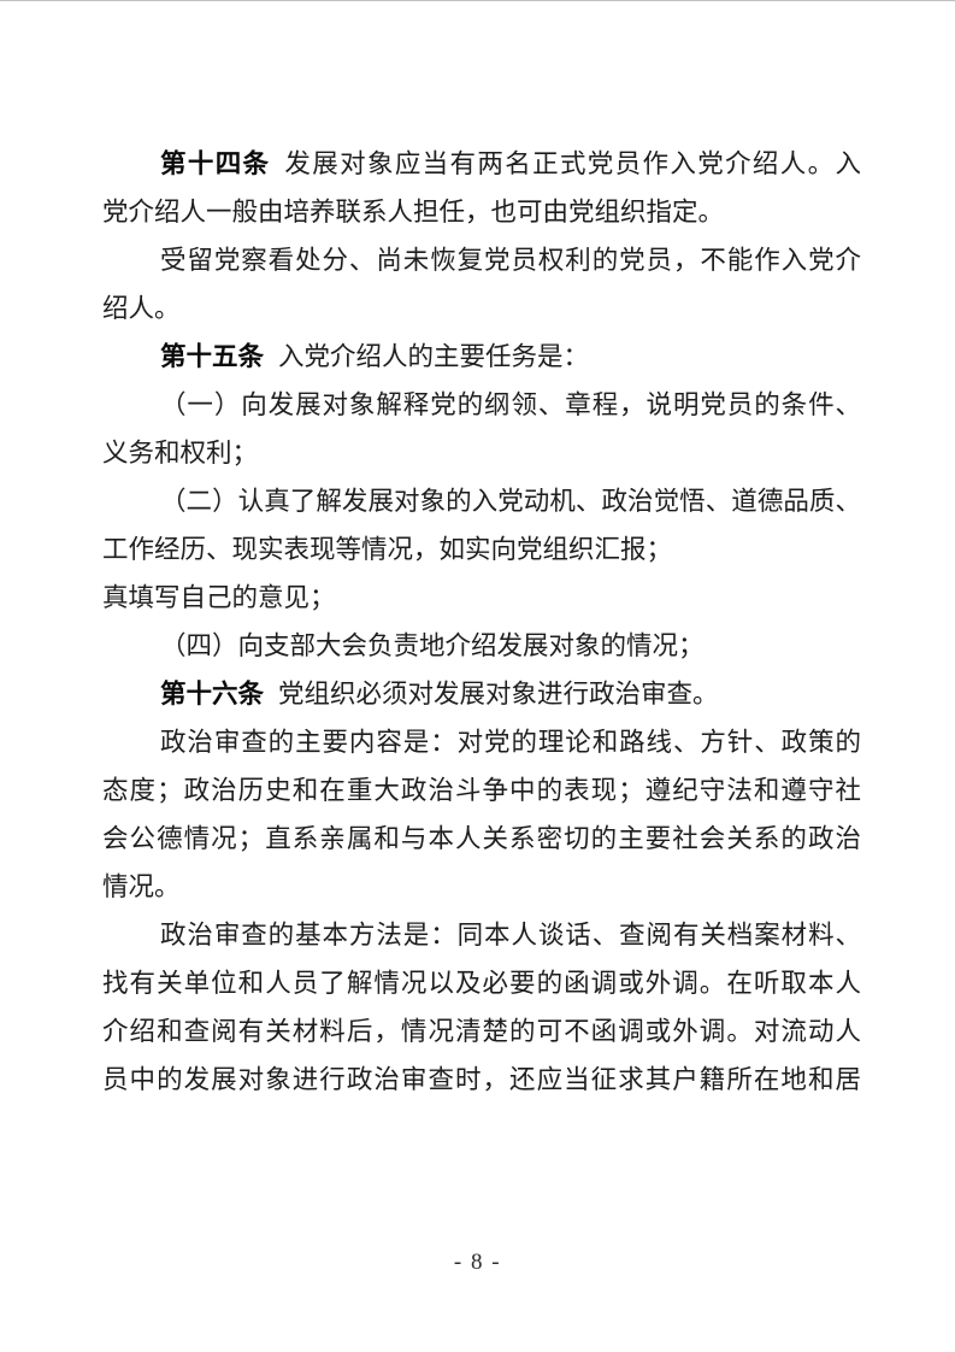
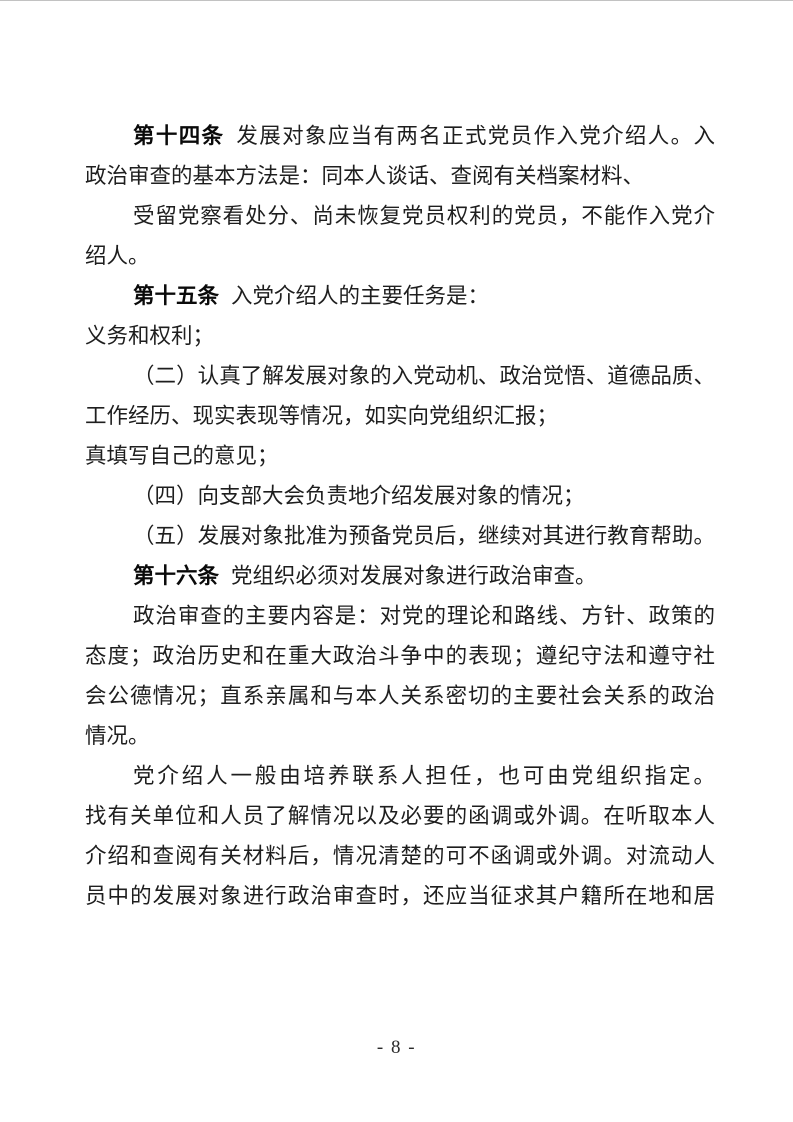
  第十四条 发展对象应当有两名正式党员作入党介绍人。入
- 党介绍人一般由培养联系人担任，也可由党组织指定。
+ 政治审查的基本方法是：同本人谈话、查阅有关档案材料、
  受留党察看处分、尚未恢复党员权利的党员，不能作入党介
  绍人。
  第十五条 入党介绍人的主要任务是：
- （一）向发展对象解释党的纲领、章程，说明党员的条件、
  义务和权利；
  （二）认真了解发展对象的入党动机、政治觉悟、道德品质、
  工作经历、现实表现等情况，如实向党组织汇报；
  真填写自己的意见；
  （四）向支部大会负责地介绍发展对象的情况；
+ （五）发展对象批准为预备党员后，继续对其进行教育帮助。
  第十六条 党组织必须对发展对象进行政治审查。
  政治审查的主要内容是：对党的理论和路线、方针、政策的
  态度；政治历史和在重大政治斗争中的表现；遵纪守法和遵守社
  会公德情况；直系亲属和与本人关系密切的主要社会关系的政治
  情况。
- 政治审查的基本方法是：同本人谈话、查阅有关档案材料、
+ 党介绍人一般由培养联系人担任，也可由党组织指定。
  找有关单位和人员了解情况以及必要的函调或外调。在听取本人
  介绍和查阅有关材料后，情况清楚的可不函调或外调。对流动人
  员中的发展对象进行政治审查时，还应当征求其户籍所在地和居
  - 8 -
